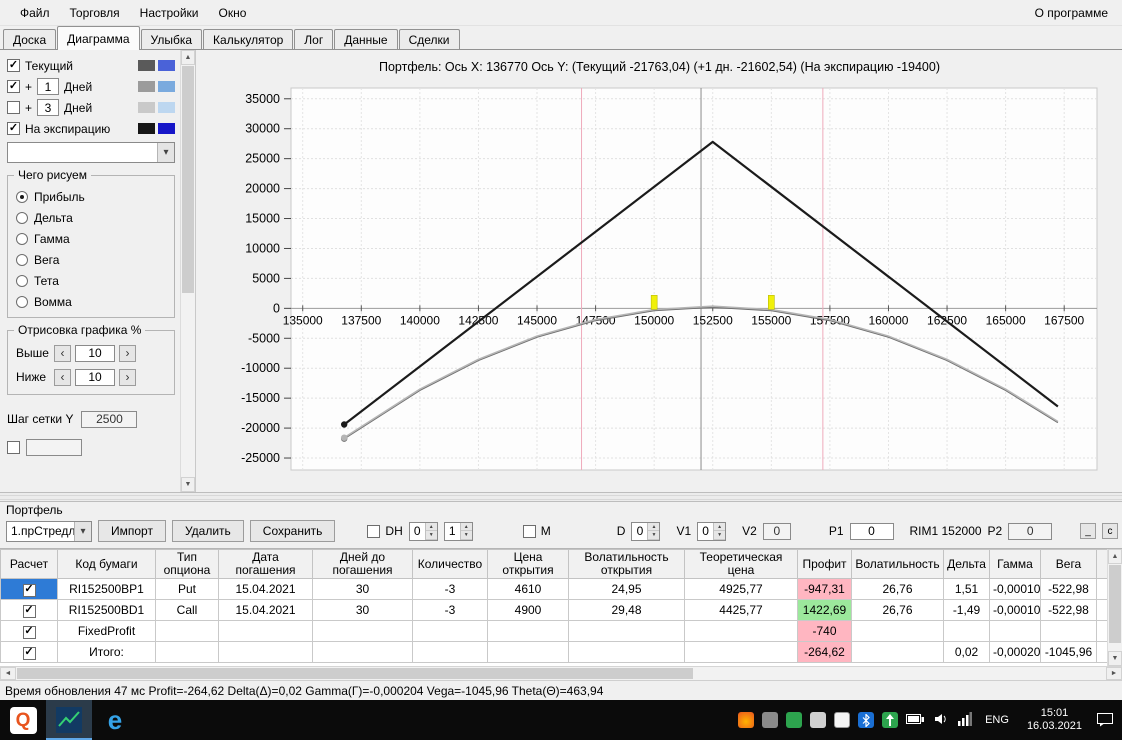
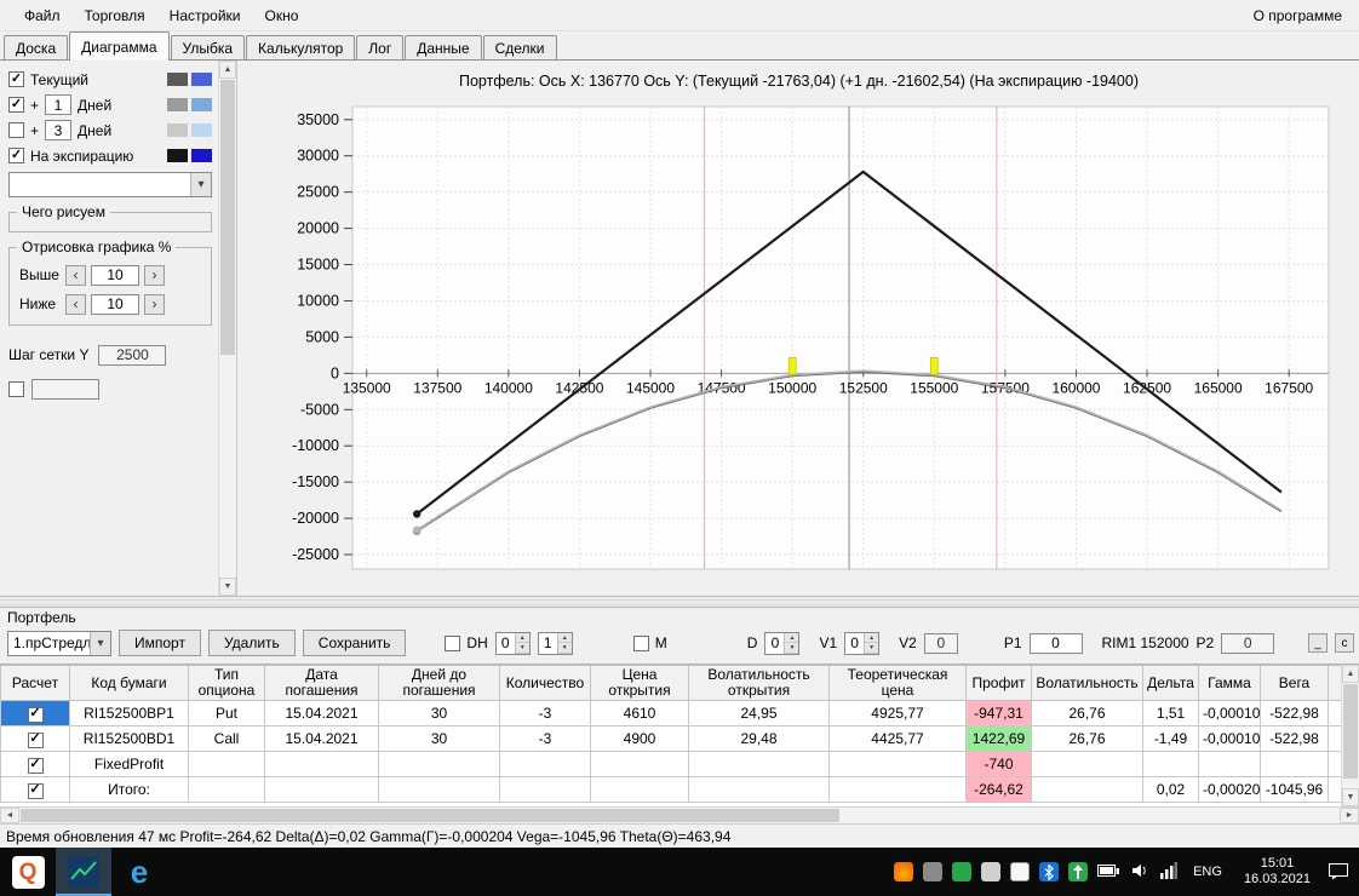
  Файл
  Торговля
  Настройки
  Окно
  О программе
  Доска
  Диаграмма
  Улыбка
  Калькулятор
  Лог
  Данные
  Сделки
  Текущий
  +
  1
  Дней
  +
  3
  Дней
  На экспирацию
  Чего рисуем
- Прибыль
- Дельта
- Гамма
- Вега
- Тета
- Вомма
  Отрисовка графика %
  Выше
  10
  Ниже
  10
  Шаг сетки Y
  2500
  Портфель: Ось X: 136770 Ось Y: (Текущий -21763,04) (+1 дн. -21602,54) (На экспирацию -19400)
  -25000
  -20000
  -15000
  -10000
  -5000
  0
  5000
  10000
  15000
  20000
  25000
  30000
  35000
  135000
  137500
  140000
  14200
  145000
  150000
  152500
  155000
  160000
  16500
  165000
  167500
  Портфель
  1.прСтредл
  Импорт
  Удалить
  Сохранить
  DH
  0
  1
  M
  D
  0
  V1
  0
  V2
  0
  P1
  0
  RIM1 152000
  P2
  0
  _
  c
  Расчет	Код бумаги	Тип опциона	Дата погашения	Дней до погашения	Количество	Цена открытия	Волатильность открытия	Теоретическая цена	Профит	Волатильность	Дельта	Гамма	Вега
  	RI152500BP1	Put	15.04.2021	30	-3	4610	24,95	4925,77	-947,31	26,76	1,51	-0,00010	-522,98
  	RI152500BD1	Call	15.04.2021	30	-3	4900	29,48	4425,77	1422,69	26,76	-1,49	-0,00010	-522,98
  	FixedProfit								-740
  	Итого:								-264,62		0,02	-0,00020	-1045,96
  Время обновления 47 мс Profit=-264,62 Delta(Δ)=0,02 Gamma(Г)=-0,000204 Vega=-1045,96 Theta(Θ)=463,94
  Q
  e
  ENG
  15:01
  16.03.2021
